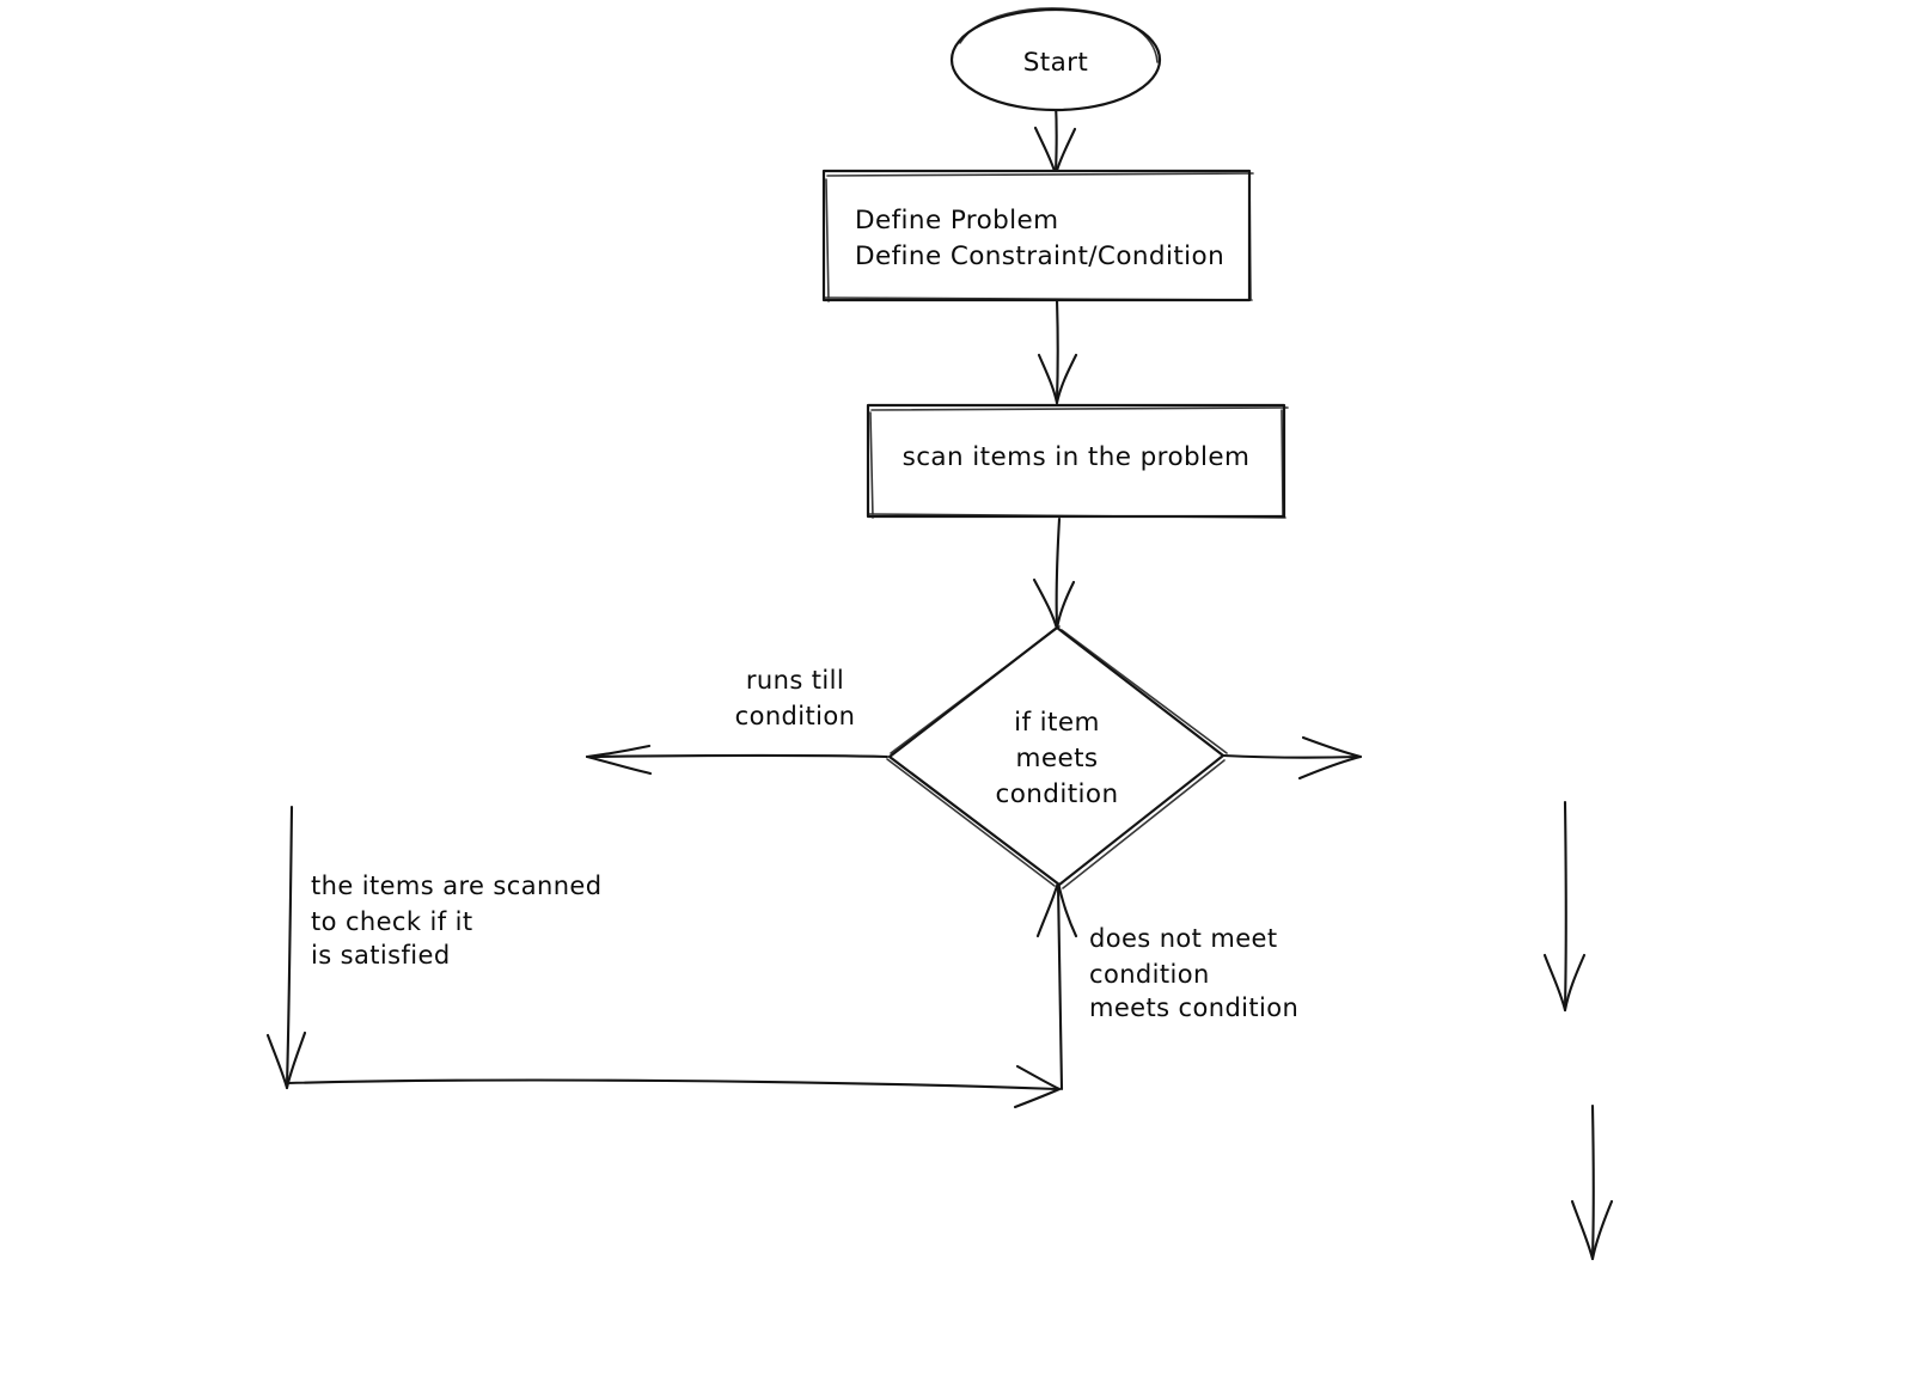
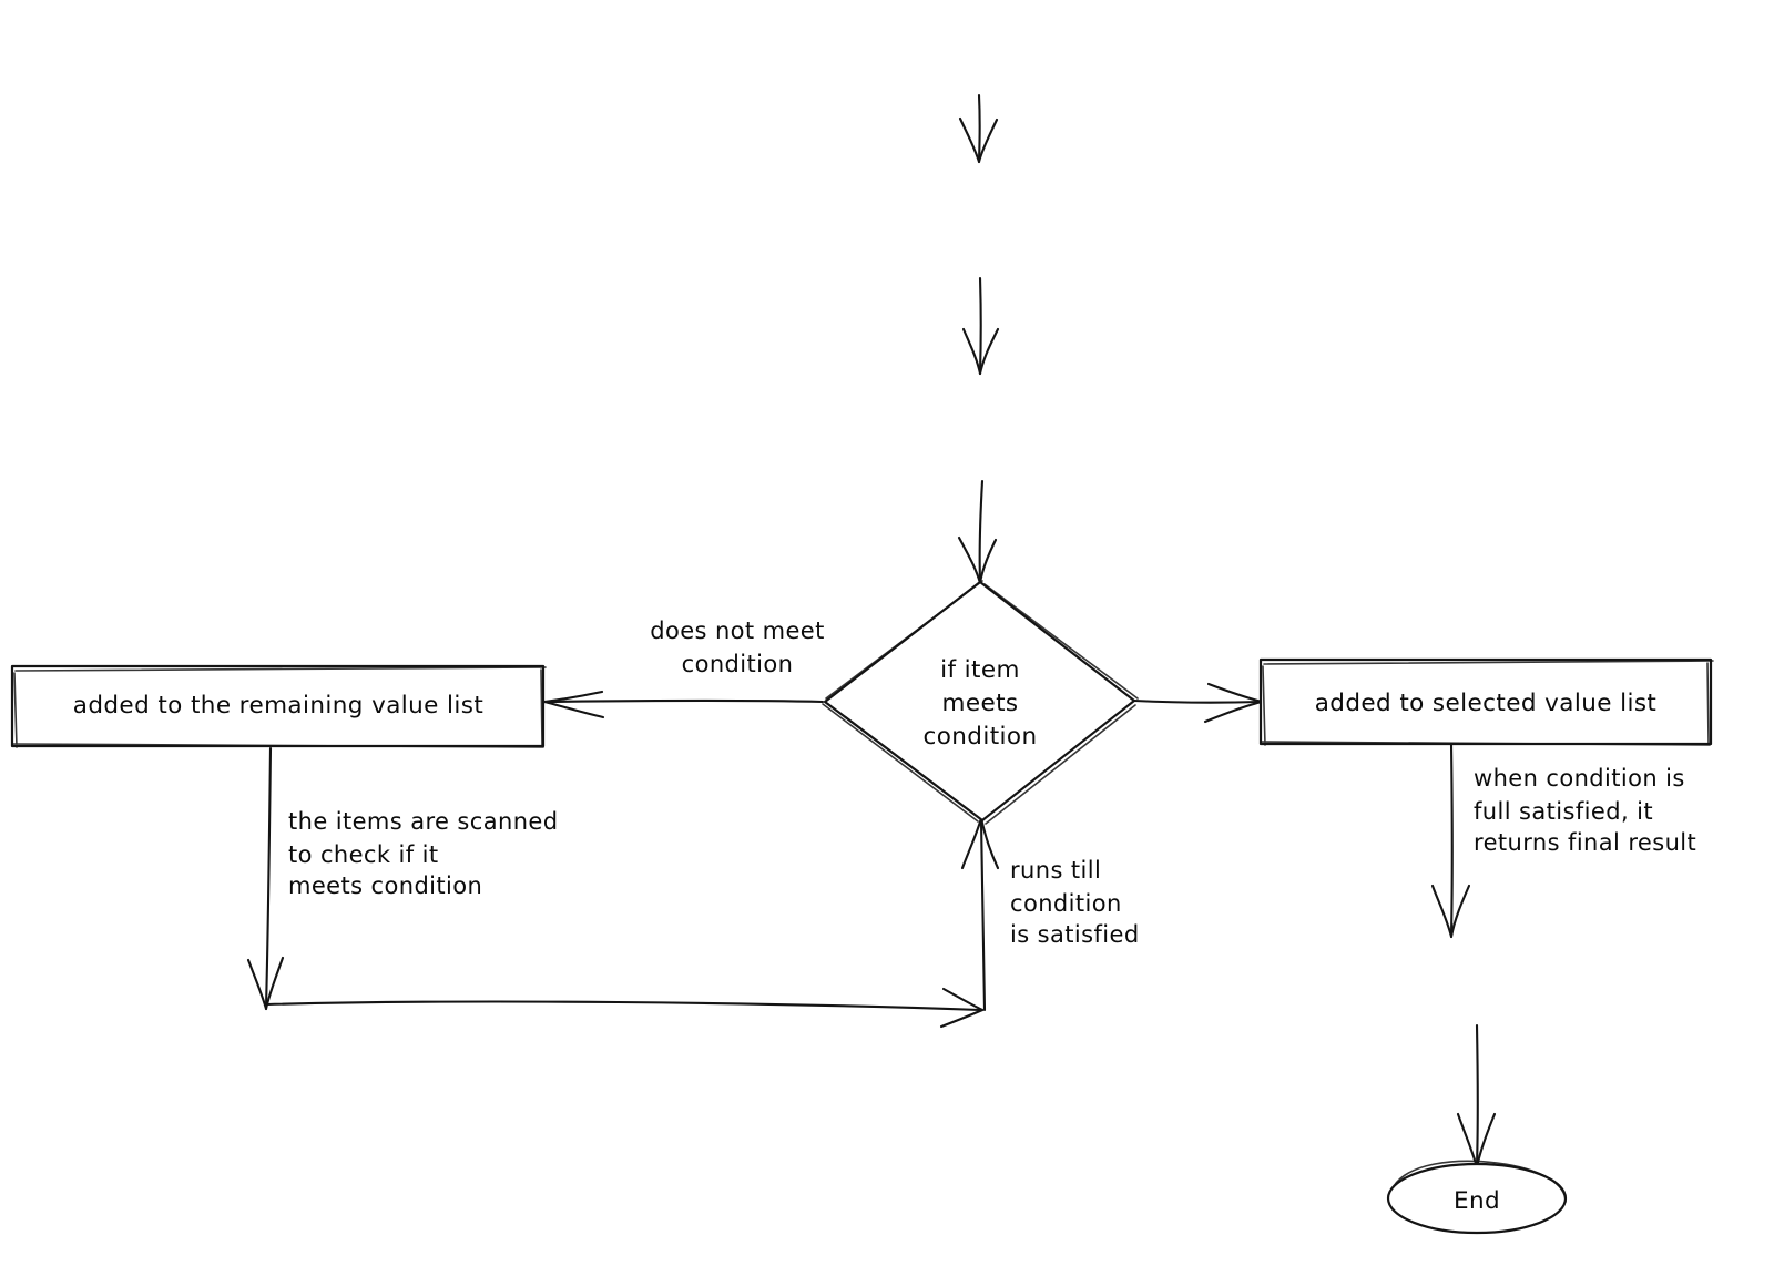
- Start
- Define Problem
- Define Constraint/Condition
- scan items in the problem
  if item
  meets
  condition
+ added to the remaining value list
+ added to selected value list
+ End
- runs till
+ does not meet
  condition
  the items are scanned
  to check if it
- is satisfied
+ meets condition
- does not meet
+ runs till
  condition
- meets condition
+ is satisfied
+ when condition is
+ full satisfied, it
+ returns final result
